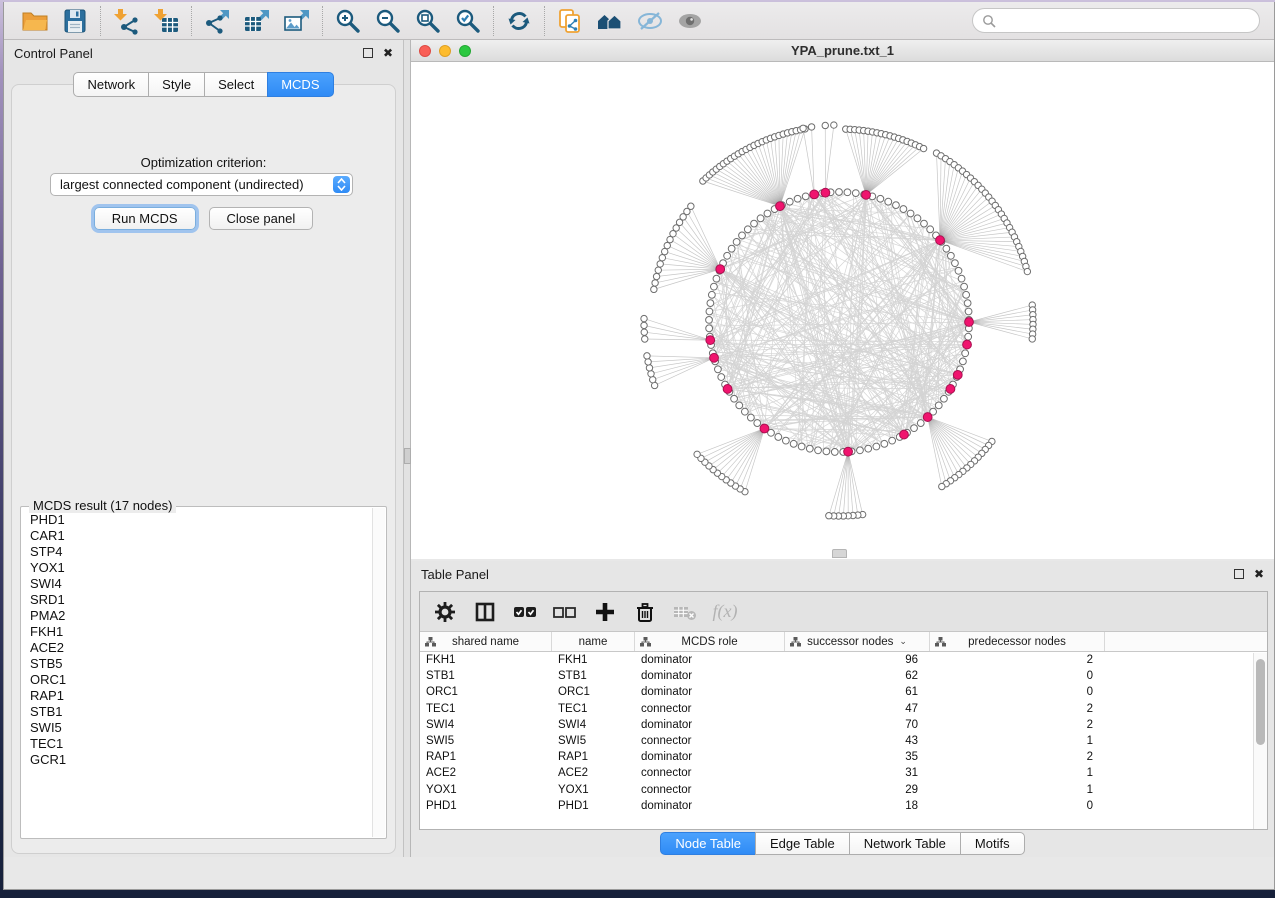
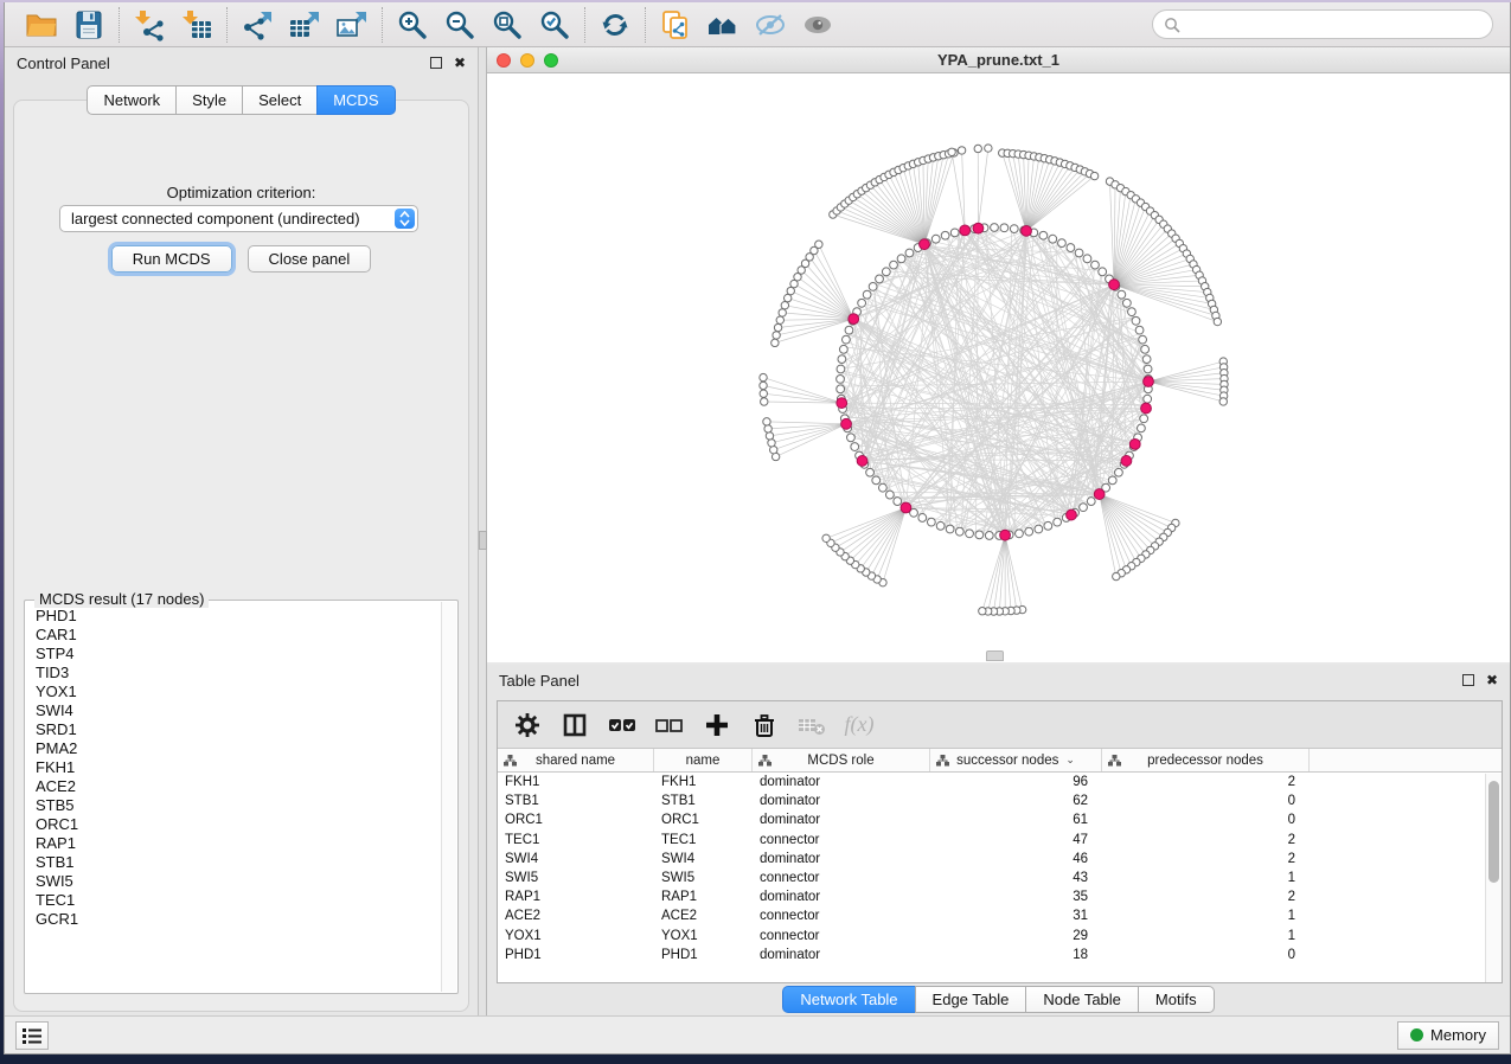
  Control Panel
  ✖
  Network
  Style
  Select
  MCDS
  Optimization criterion:
  largest connected component (undirected)
  Run MCDS
  Close panel
  MCDS result (17 nodes)
  PHD1
  CAR1
  STP4
+ TID3
  YOX1
  SWI4
  SRD1
  PMA2
  FKH1
  ACE2
  STB5
  ORC1
  RAP1
  STB1
  SWI5
  TEC1
  GCR1
  YPA_prune.txt_1
  Table Panel
  ✖
  f(x)
  shared name
  name
  MCDS role
  successor nodes
  ⌄
  predecessor nodes
  FKH1
  FKH1
  dominator
  96
  2
  STB1
  STB1
  dominator
  62
  0
  ORC1
  ORC1
  dominator
  61
  0
  TEC1
  TEC1
  connector
  47
  2
  SWI4
  SWI4
  dominator
- 70
+ 46
  2
  SWI5
  SWI5
  connector
  43
  1
  RAP1
  RAP1
  dominator
  35
  2
  ACE2
  ACE2
  connector
  31
  1
  YOX1
  YOX1
  connector
  29
  1
  PHD1
  PHD1
  dominator
  18
  0
- Node Table
+ Network Table
  Edge Table
- Network Table
+ Node Table
  Motifs
+ Memory
